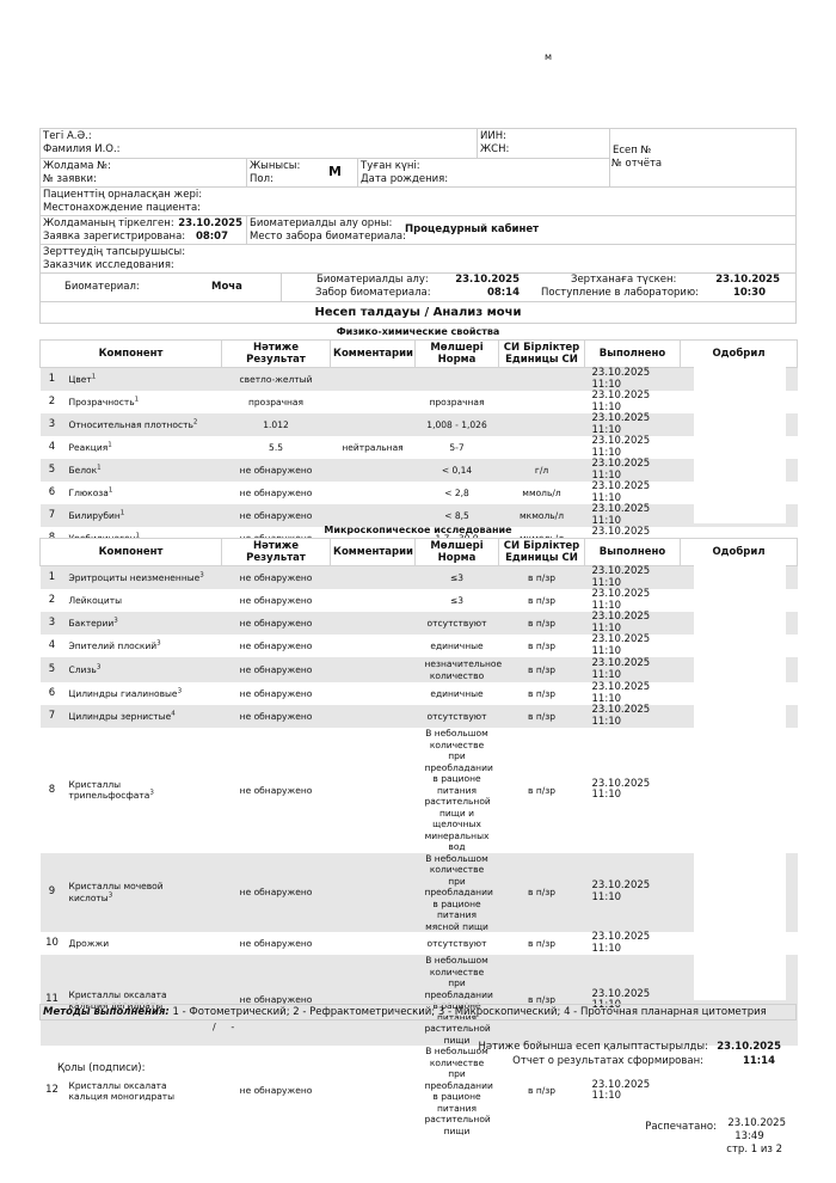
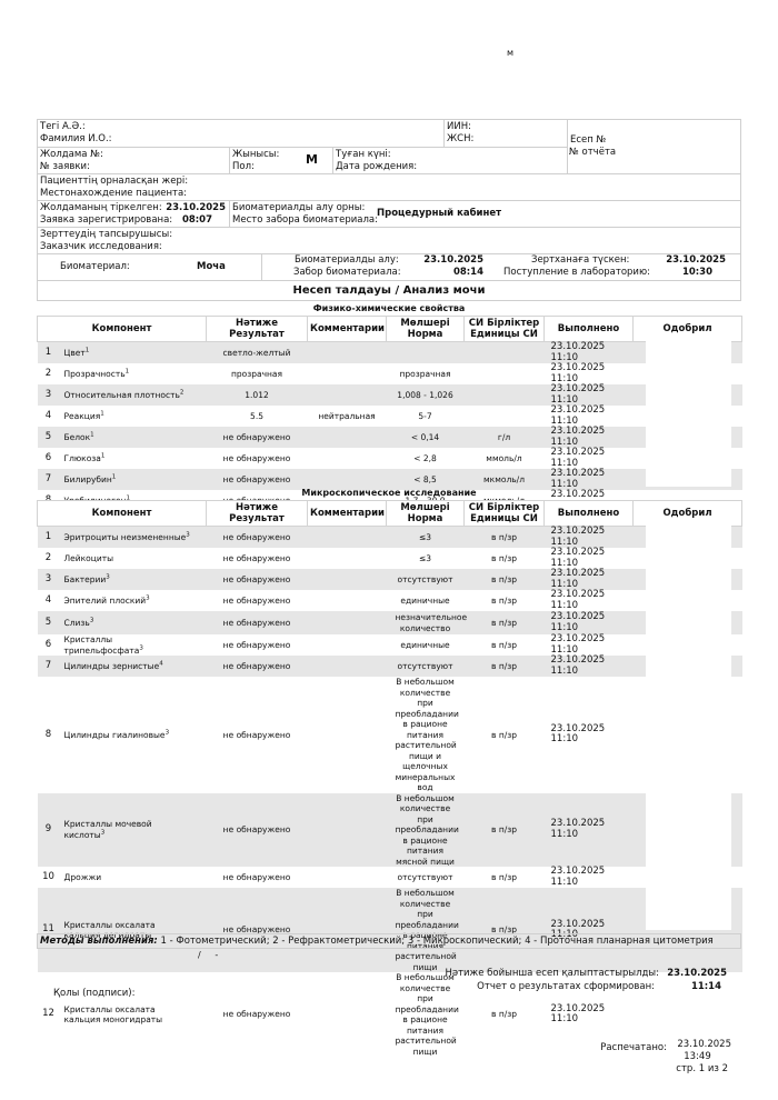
  м
  Тегі А.Ә.:
  Фамилия И.О.:
  ИИН:
  ЖСН:
  Есеп №
  № отчёта
  Жолдама №:
  № заявки:
  Жынысы:
  Пол:
  М
  Туған күні:
  Дата рождения:
  Пациенттің орналасқан жері:
  Местонахождение пациента:
  Жолдаманың тіркелген:
  Заявка зарегистрирована:
  23.10.2025
  08:07
  Биоматериалды алу орны:
  Место забора биоматериала:
  Процедурный кабинет
  Зерттеудің тапсырушысы:
  Заказчик исследования:
  Биоматериал:
  Моча
  Биоматериалды алу:
  Забор биоматериала:
  23.10.2025
  08:14
  Зертханаға түскен:
  Поступление в лабораторию:
  23.10.2025
  10:30
  Несеп талдауы / Анализ мочи
  Физико-химические свойства
  Компонент	НәтижеРезультат	Комментарии	МөлшеріНорма	СИ БірліктерЕдиницы СИ	Выполнено	Одобрил
  1	Цвет	светло-желтый				23.10.2025 11:10
  2	Прозрачность	прозрачная		прозрачная		23.10.2025 11:10
  3	Относительная плотность	1.012		1,008 - 1,026		23.10.2025 11:10
  4	Реакция	5.5	нейтральная	5-7		23.10.2025 11:10
  5	Белок	не обнаружено		< 0,14	г/л	23.10.2025 11:10
  6	Глюкоза	не обнаружено		< 2,8	ммоль/л	23.10.2025 11:10
  7	Билирубин	не обнаружено		< 8,5	мкмоль/л	23.10.2025 11:10
  Микроскопическое исследование
  Компонент	НәтижеРезультат	Комментарии	МөлшеріНорма	СИ БірліктерЕдиницы СИ	Выполнено	Одобрил
  1	Эритроциты неизмененные	не обнаружено		≤3	в п/зр	23.10.2025 11:10
  2	Лейкоциты	не обнаружено		≤3	в п/зр	23.10.2025 11:10
  3	Бактерии	не обнаружено		отсутствуют	в п/зр	23.10.2025 11:10
  4	Эпителий плоский	не обнаружено		единичные	в п/зр	23.10.2025 11:10
  5	Слизь	не обнаружено		незначительное количество	в п/зр	23.10.2025 11:10
- 6	Цилиндры гиалиновые	не обнаружено		единичные	в п/зр	23.10.2025 11:10
+ 6	Кристаллы трипельфосфата	не обнаружено		единичные	в п/зр	23.10.2025 11:10
  7	Цилиндры зернистые	не обнаружено		отсутствуют	в п/зр	23.10.2025 11:10
- 8	Кристаллы трипельфосфата	не обнаружено		В небольшом количестве при преобладании в рационе питания растительной пищи и щелочных минеральных вод	в п/зр	23.10.2025 11:10
+ 8	Цилиндры гиалиновые	не обнаружено		В небольшом количестве при преобладании в рационе питания растительной пищи и щелочных минеральных вод	в п/зр	23.10.2025 11:10
  9	Кристаллы мочевой кислоты	не обнаружено		В небольшом количестве при преобладании в рационе питания мясной пищи	в п/зр	23.10.2025 11:10
  10	Дрожжи	не обнаружено		отсутствуют	в п/зр	23.10.2025 11:10
  11	Кристаллы оксалата кальция дегидраты	не обнаружено		В небольшом количестве при преобладании в рационе питания растительной пищи	в п/зр	23.10.2025 11:10
  12	Кристаллы оксалата кальция моногидраты	не обнаружено		В небольшом количестве при преобладании в рационе питания растительной пищи	в п/зр	23.10.2025 11:10
  Методы выполнения: 1 - Фотометрический; 2 - Рефрактометрический; 3 - Микроскопический; 4 - Проточная планарная цитометрия
  / -
  Қолы (подписи):
  Нәтиже бойынша есеп қалыптастырылды:
  Отчет о результатах сформирован:
  23.10.2025
  11:14
  Распечатано:
  23.10.2025
  13:49
  стр. 1 из 2
